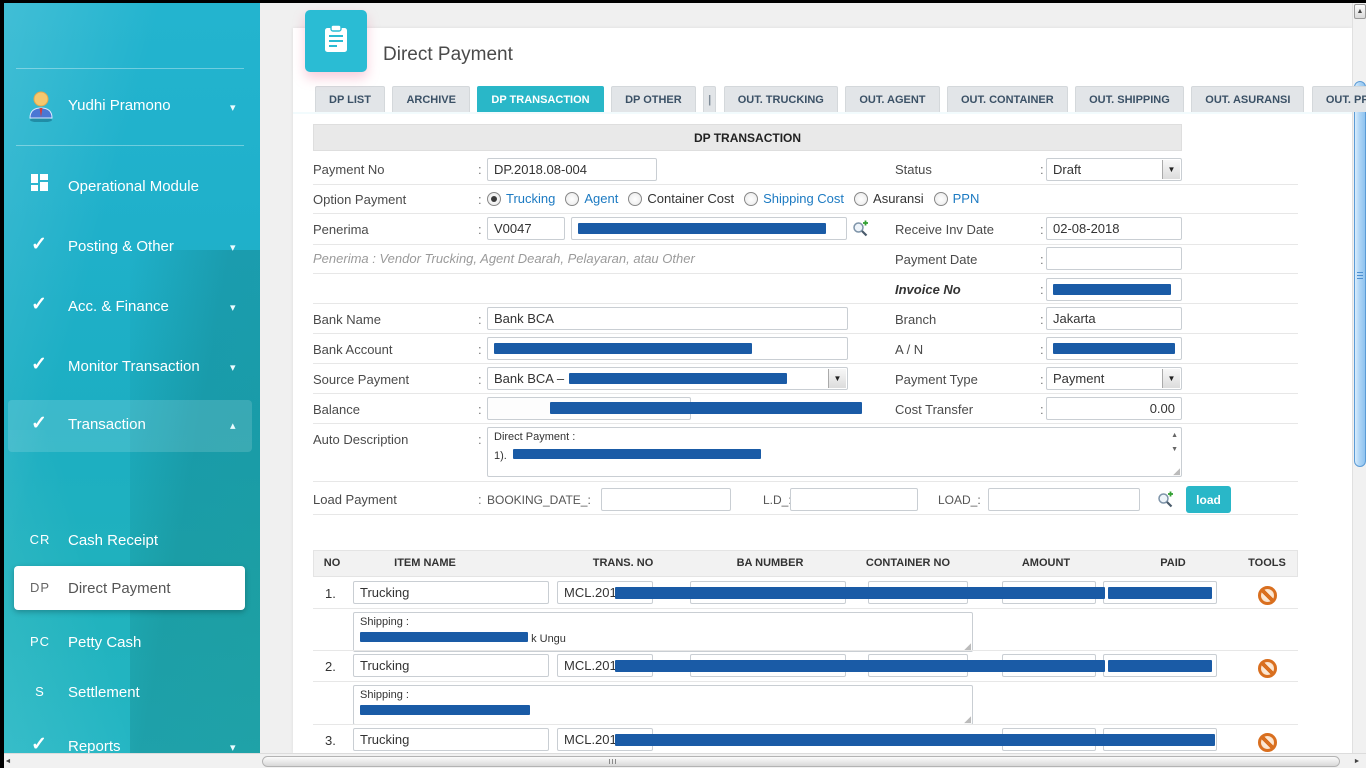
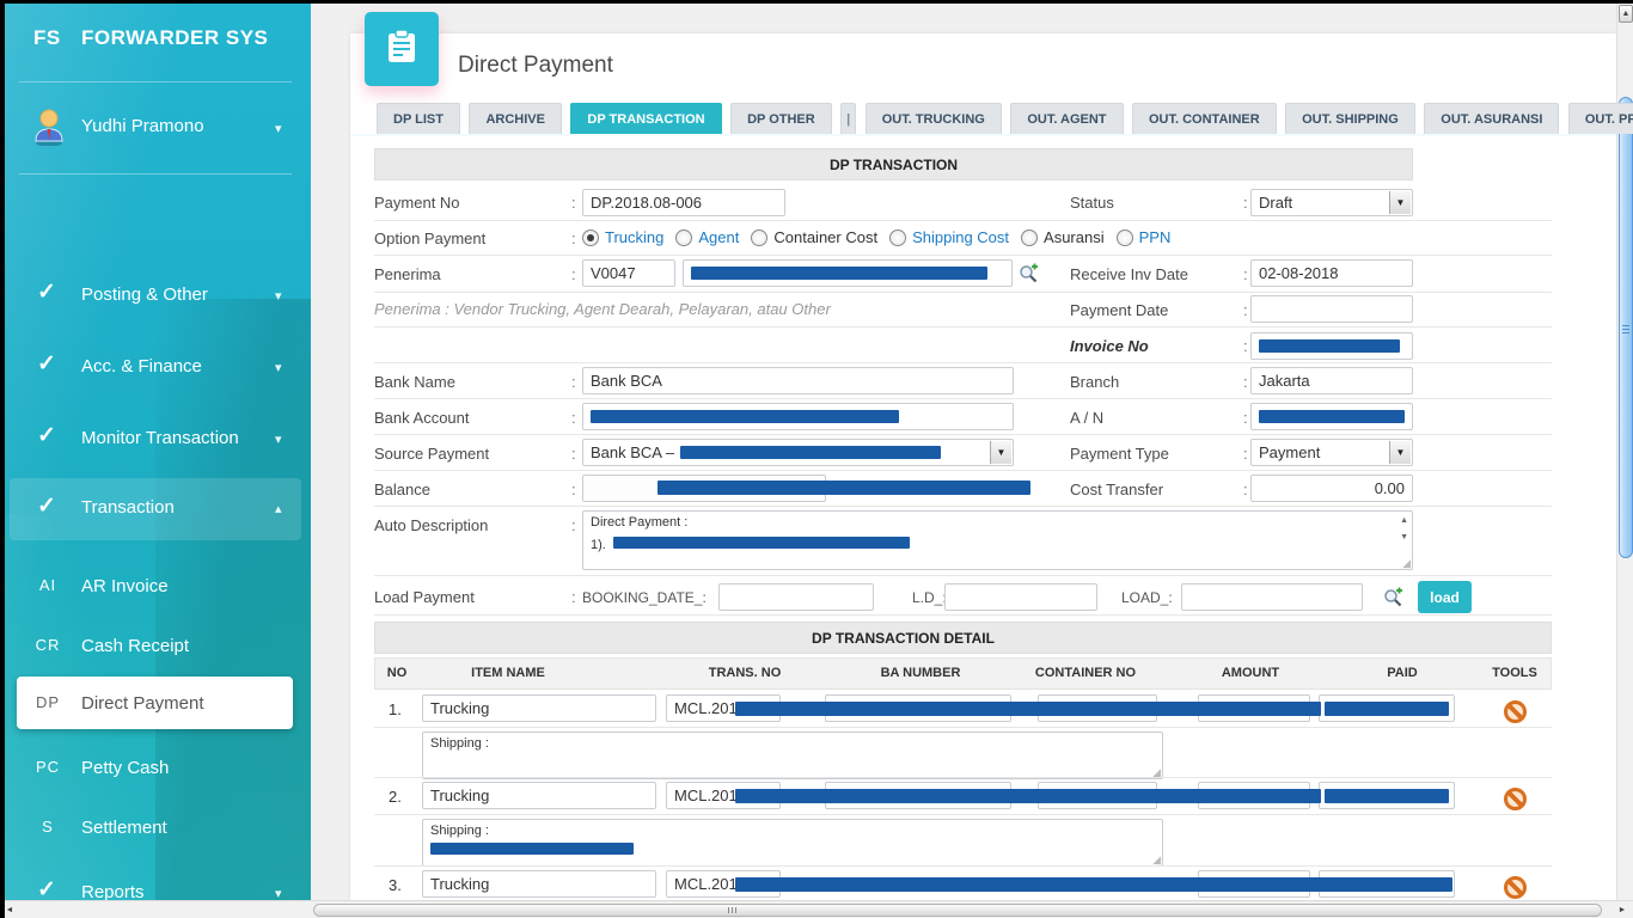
+ FS
+ FORWARDER SYS
  Yudhi Pramono
  ▾
- Operational Module
  ✓
  Posting & Other
  ▾
  ✓
  Acc. & Finance
  ▾
  ✓
  Monitor Transaction
  ▾
  ✓
  Transaction
  ▴
+ AI
+ AR Invoice
  CR
  Cash Receipt
  DP
  Direct Payment
  PC
  Petty Cash
  S
  Settlement
  ✓
  Reports
  ▾
  Direct Payment
  DP LIST ARCHIVE DP TRANSACTION DP OTHER | OUT. TRUCKING OUT. AGENT OUT. CONTAINER OUT. SHIPPING OUT. ASURANSI OUT. PP
  DP TRANSACTION
  Payment No
  :
- DP.2018.08-004
+ DP.2018.08-006
  Status
  :
  Draft
  ▼
  Option Payment
  :
  Trucking
  Agent
  Container Cost
  Shipping Cost
  Asuransi
  PPN
  Penerima
  :
  V0047
  Receive Inv Date
  :
  02-08-2018
  Penerima : Vendor Trucking, Agent Dearah, Pelayaran, atau Other
  Payment Date
  :
  Invoice No
  :
  Bank Name
  :
  Bank BCA
  Branch
  :
  Jakarta
  Bank Account
  :
  A / N
  :
  Source Payment
  :
  Bank BCA –
  ▼
  Payment Type
  :
  Payment
  ▼
  Balance
  :
  Cost Transfer
  :
  0.00
  Auto Description
  :
  Direct Payment :
  1).
  ◢
  Load Payment
  :
  BOOKING_DATE_:
  L.D_
  LOAD_:
  load
+ DP TRANSACTION DETAIL
  NO
  ITEM NAME
  TRANS. NO
  BA NUMBER
  CONTAINER NO
  AMOUNT
  PAID
  TOOLS
  1.
  Trucking
  MCL.201
  Shipping :
- k Ungu
  ◢
  2.
  Trucking
  MCL.201
  Shipping :
  ◢
  3.
  Trucking
  MCL.201
